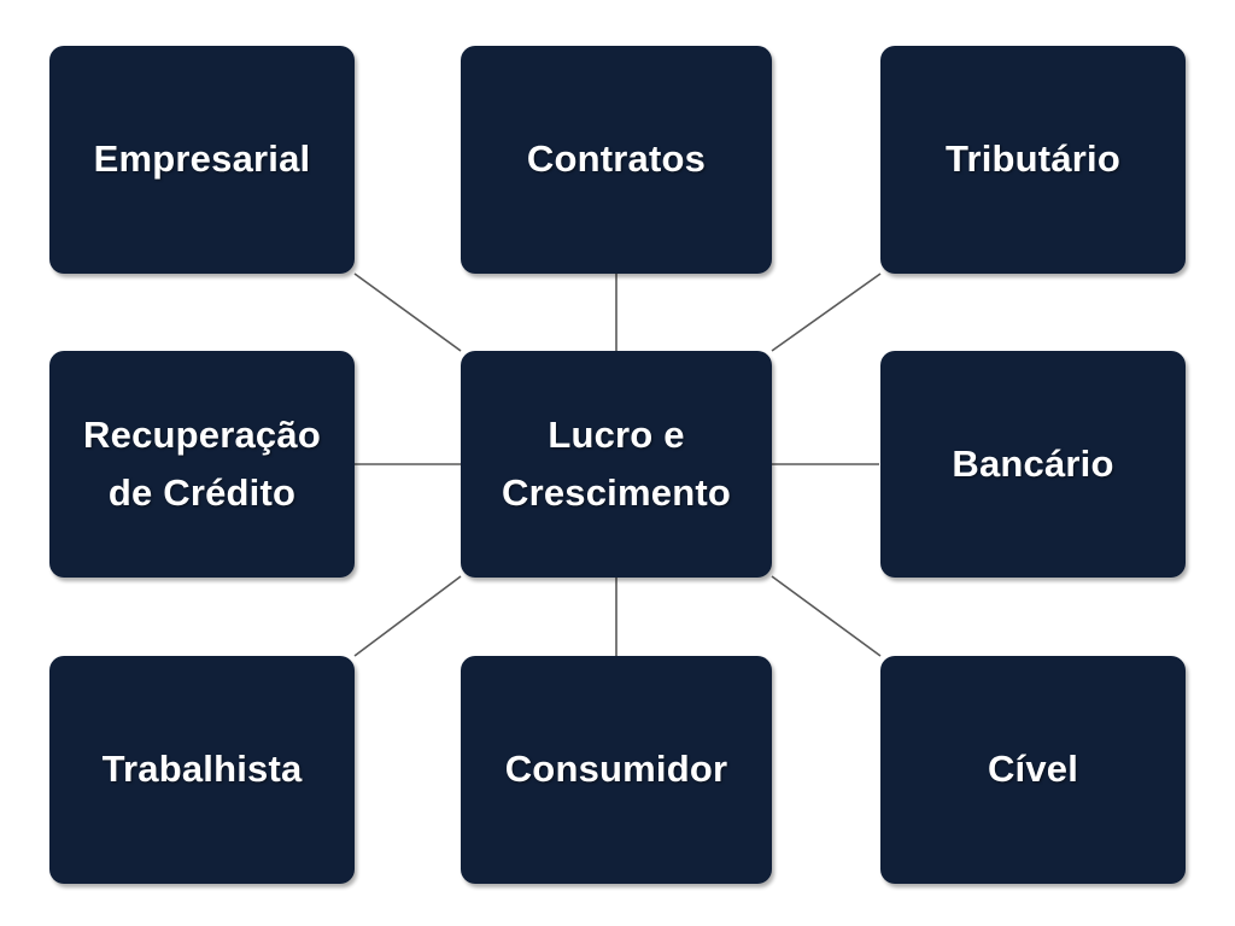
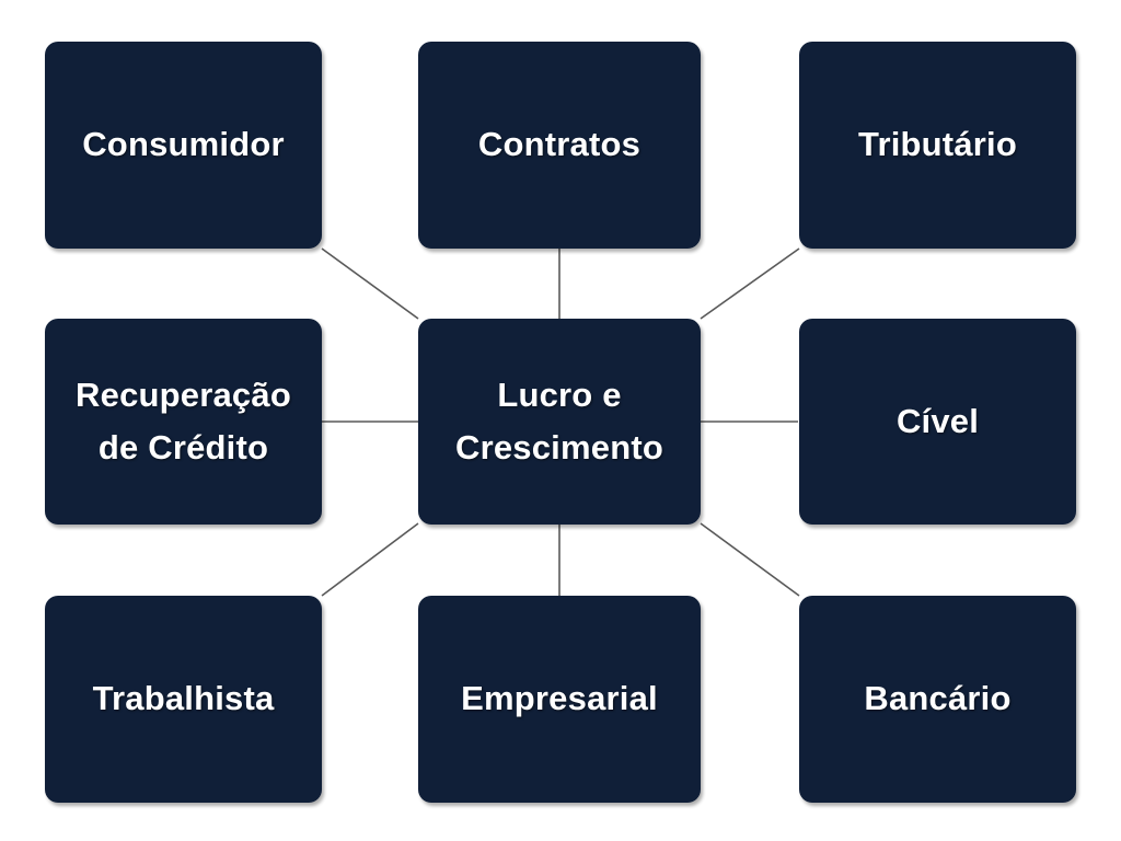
- Empresarial
+ Consumidor
  Contratos
  Tributário
  Recuperação
  de Crédito
  Lucro e
  Crescimento
- Bancário
+ Cível
  Trabalhista
- Consumidor
+ Empresarial
- Cível
+ Bancário
